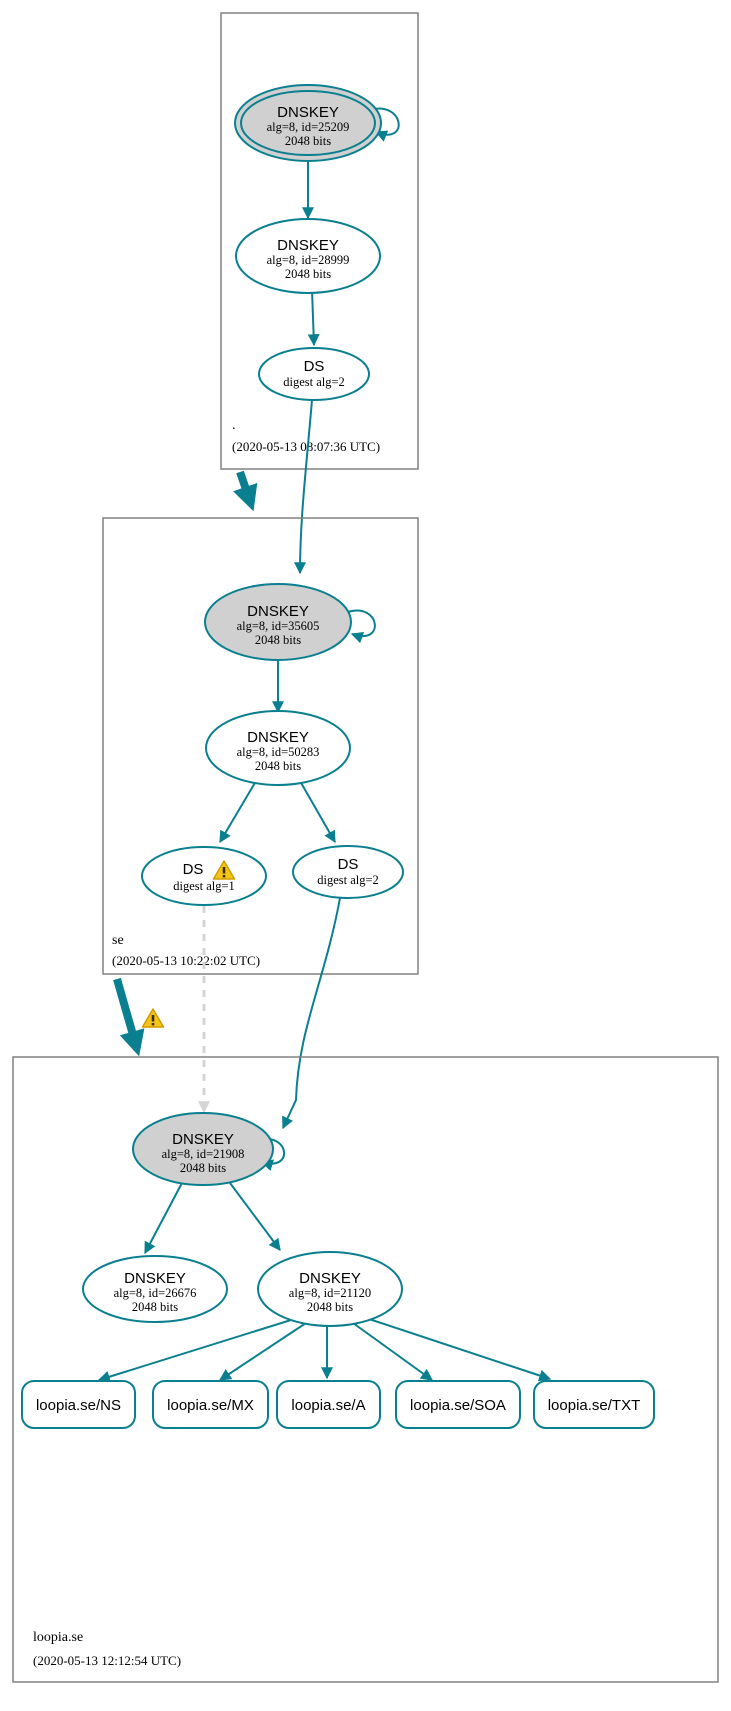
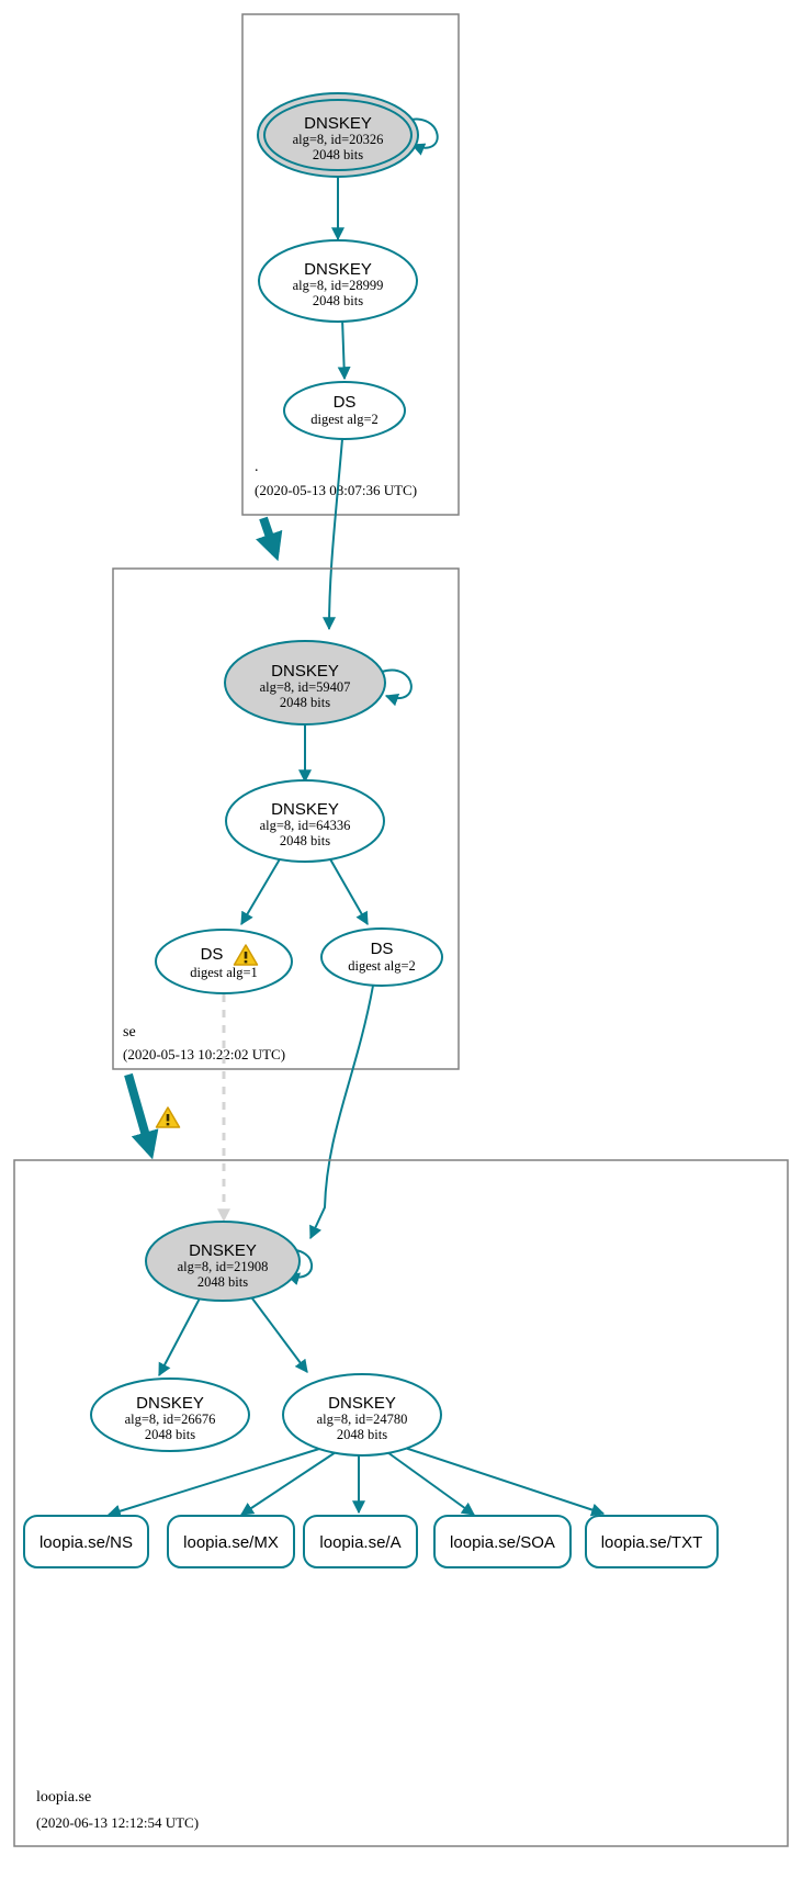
  DNSKEY
- alg=8, id=25209
+ alg=8, id=20326
  2048 bits
  DNSKEY
  alg=8, id=28999
  2048 bits
  DS
  digest alg=2
  .
  (2020-05-13 08:07:36 UTC)
  DNSKEY
- alg=8, id=35605
+ alg=8, id=59407
  2048 bits
  DNSKEY
- alg=8, id=50283
+ alg=8, id=64336
  2048 bits
  DS
  digest alg=1
  DS
  digest alg=2
  se
  (2020-05-13 10:22:02 UTC)
  DNSKEY
  alg=8, id=21908
  2048 bits
  DNSKEY
  alg=8, id=26676
  2048 bits
  DNSKEY
- alg=8, id=21120
+ alg=8, id=24780
  2048 bits
  loopia.se/NS
  loopia.se/MX
  loopia.se/A
  loopia.se/SOA
  loopia.se/TXT
  loopia.se
- (2020-05-13 12:12:54 UTC)
+ (2020-06-13 12:12:54 UTC)
